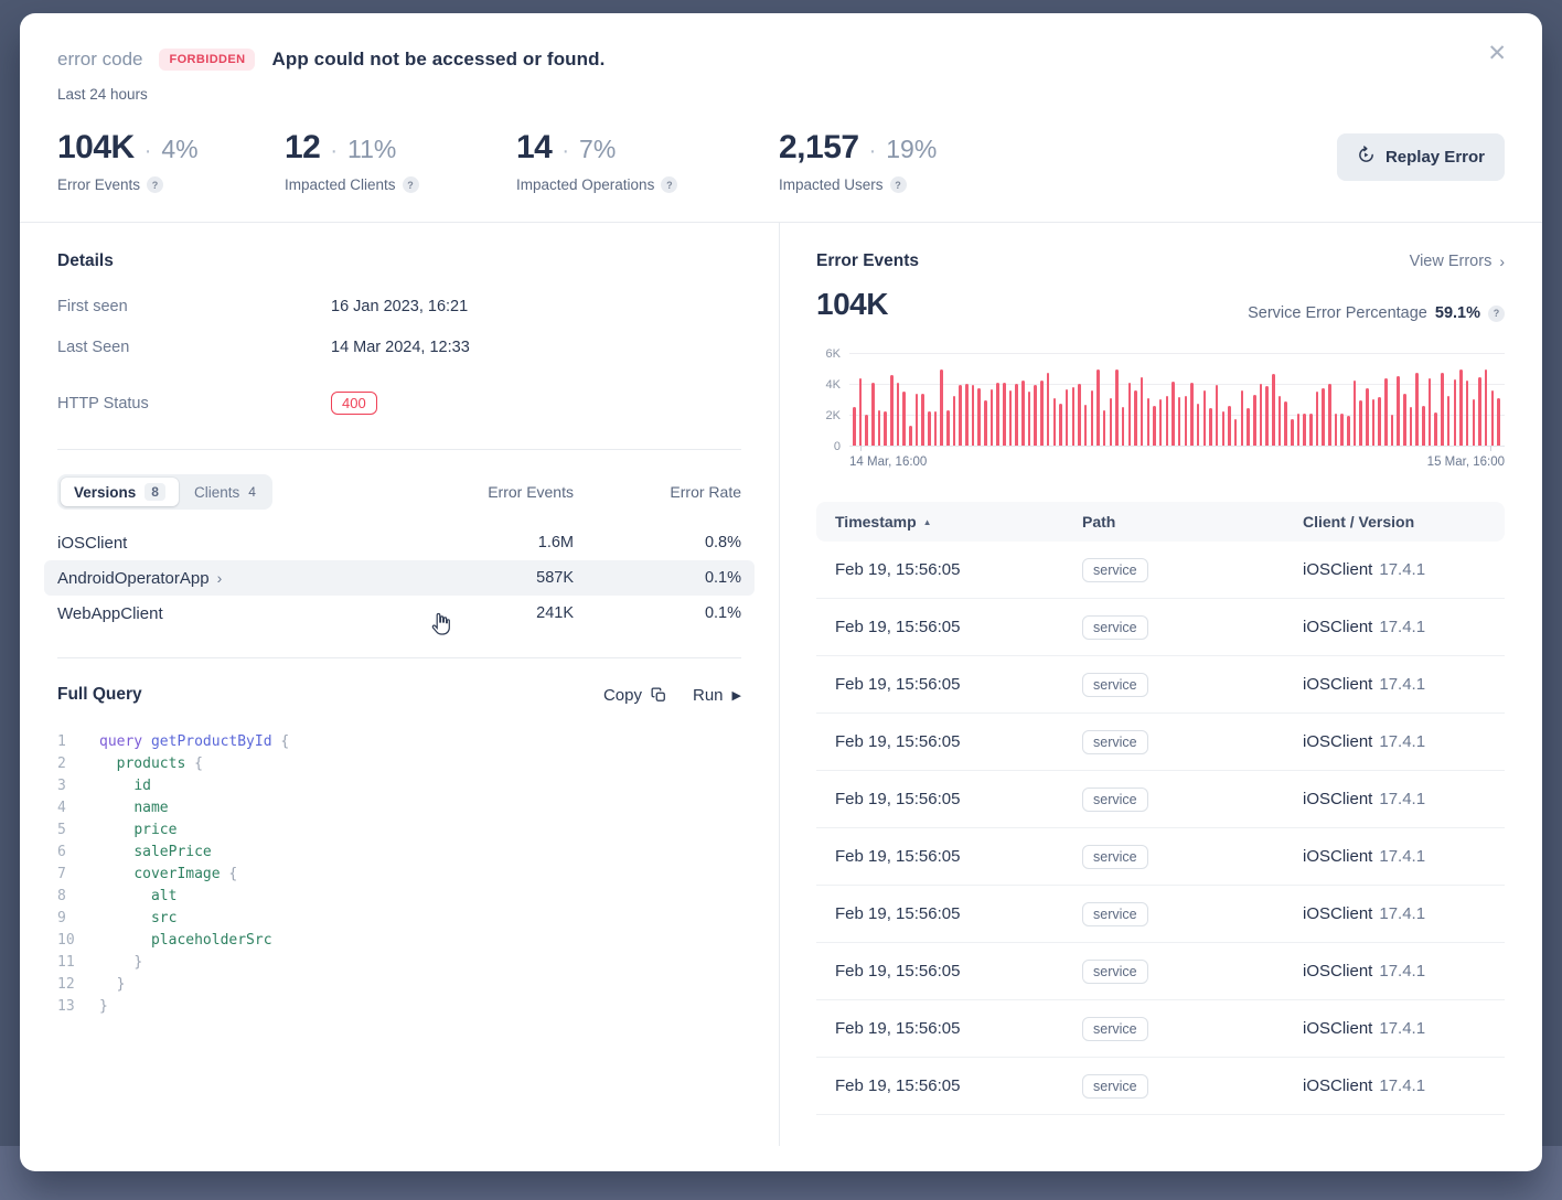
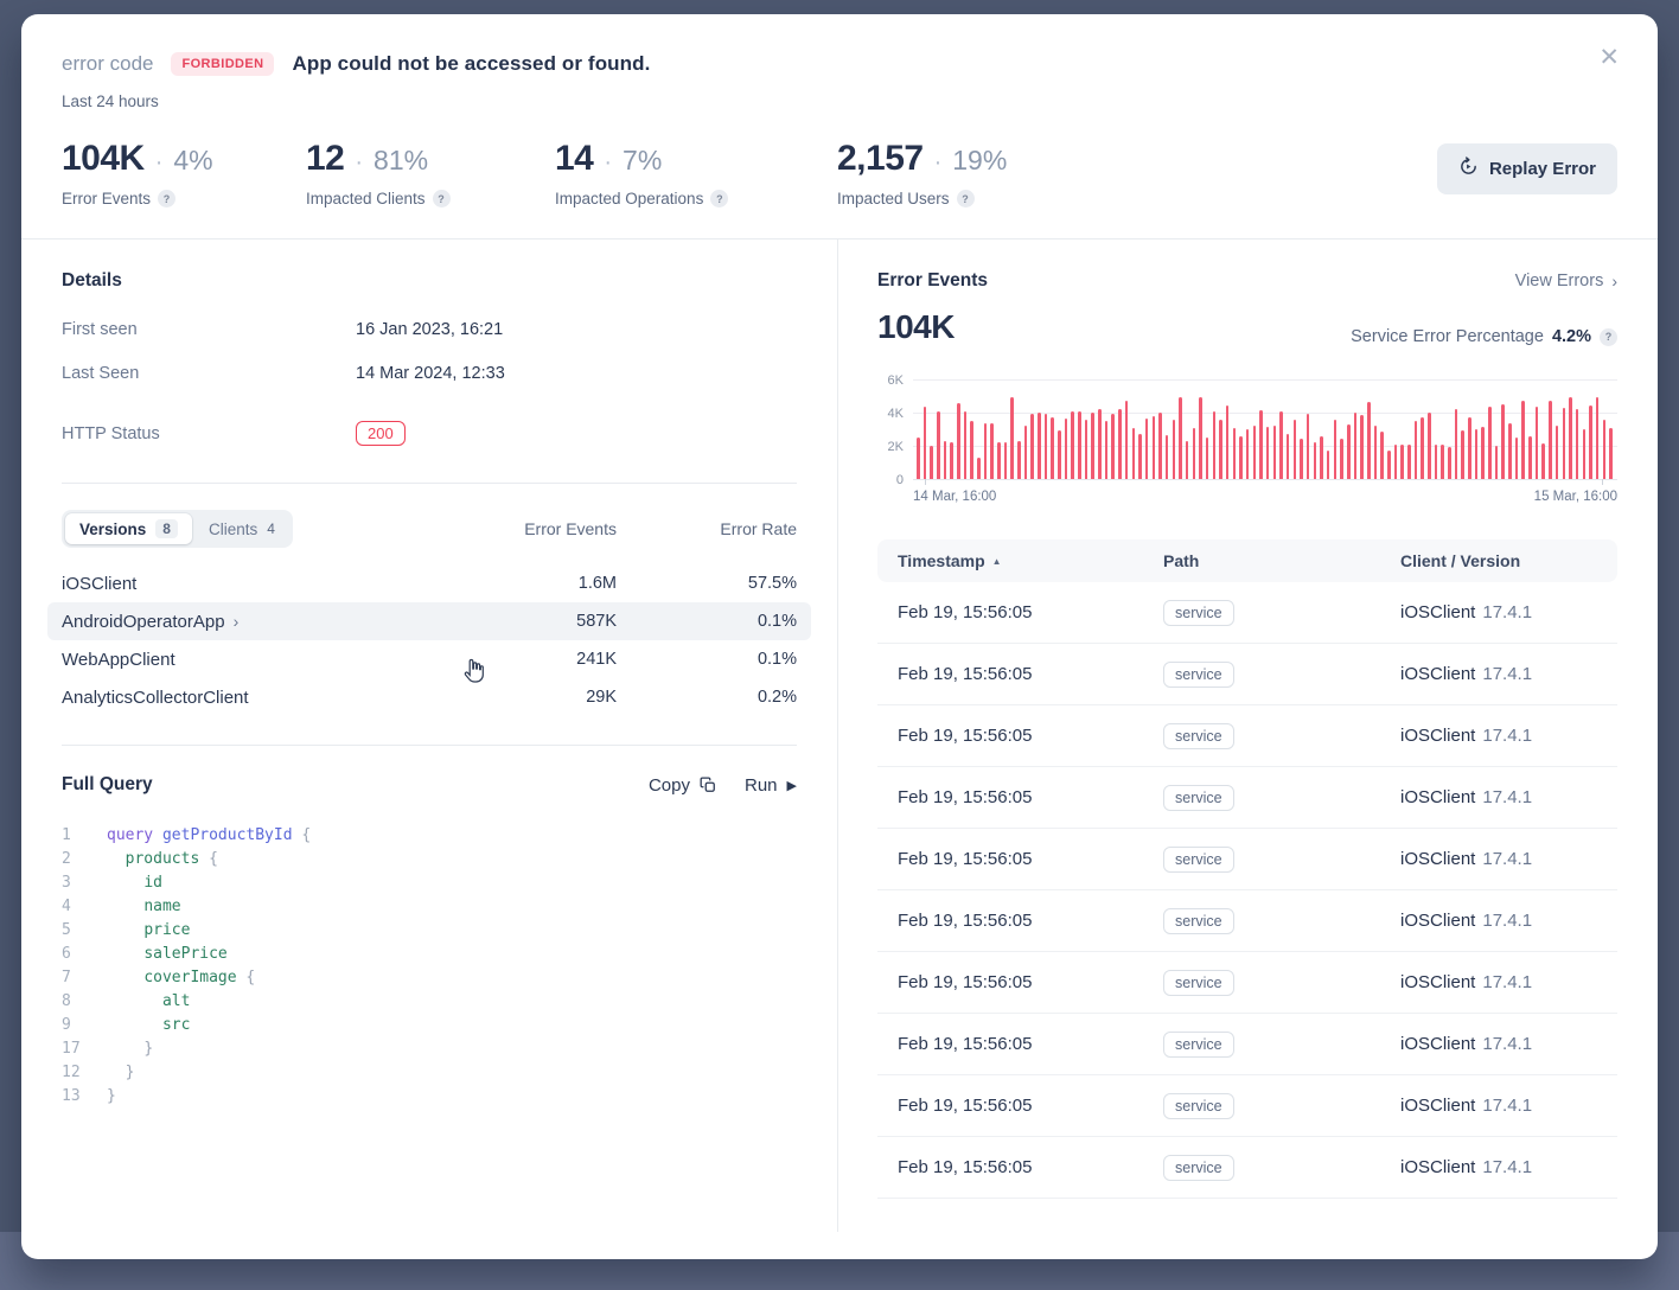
  ✕
  error code
  FORBIDDEN
  App could not be accessed or found.
  Last 24 hours
  104K
  ·
  4%
  Error Events
  ?
  12
  ·
- 11%
+ 81%
  Impacted Clients
  ?
  14
  ·
  7%
  Impacted Operations
  ?
  2,157
  ·
  19%
  Impacted Users
  ?
  Replay Error
  Details
  First seen
  16 Jan 2023, 16:21
  Last Seen
  14 Mar 2024, 12:33
  HTTP Status
- 400
+ 200
  Versions
  8
  Clients
  4
  Error Events
  Error Rate
  iOSClient
  1.6M
- 0.8%
+ 57.5%
  AndroidOperatorApp
  ›
  587K
  0.1%
  WebAppClient
  241K
  0.1%
+ AnalyticsCollectorClient
+ 29K
+ 0.2%
  Full Query
  Copy
  Run
  ▶
  1
  query getProductById {
  2
  products {
  3
  id
  4
  name
  5
  price
  6
  salePrice
  7
  coverImage {
  8
  alt
  9
  src
- 10
- placeholderSrc
- 11
+ 17
  }
  12
  }
  13
  }
  Error Events
  View Errors
  ›
  104K
  Service Error Percentage
- 59.1%
+ 4.2%
  ?
  0
  2K
  4K
  6K
  14 Mar, 16:00
  15 Mar, 16:00
  Timestamp ▲
  Path
  Client / Version
  Feb 19, 15:56:05
  service
  iOSClient 17.4.1
  Feb 19, 15:56:05
  service
  iOSClient 17.4.1
  Feb 19, 15:56:05
  service
  iOSClient 17.4.1
  Feb 19, 15:56:05
  service
  iOSClient 17.4.1
  Feb 19, 15:56:05
  service
  iOSClient 17.4.1
  Feb 19, 15:56:05
  service
  iOSClient 17.4.1
  Feb 19, 15:56:05
  service
  iOSClient 17.4.1
  Feb 19, 15:56:05
  service
  iOSClient 17.4.1
  Feb 19, 15:56:05
  service
  iOSClient 17.4.1
  Feb 19, 15:56:05
  service
  iOSClient 17.4.1
